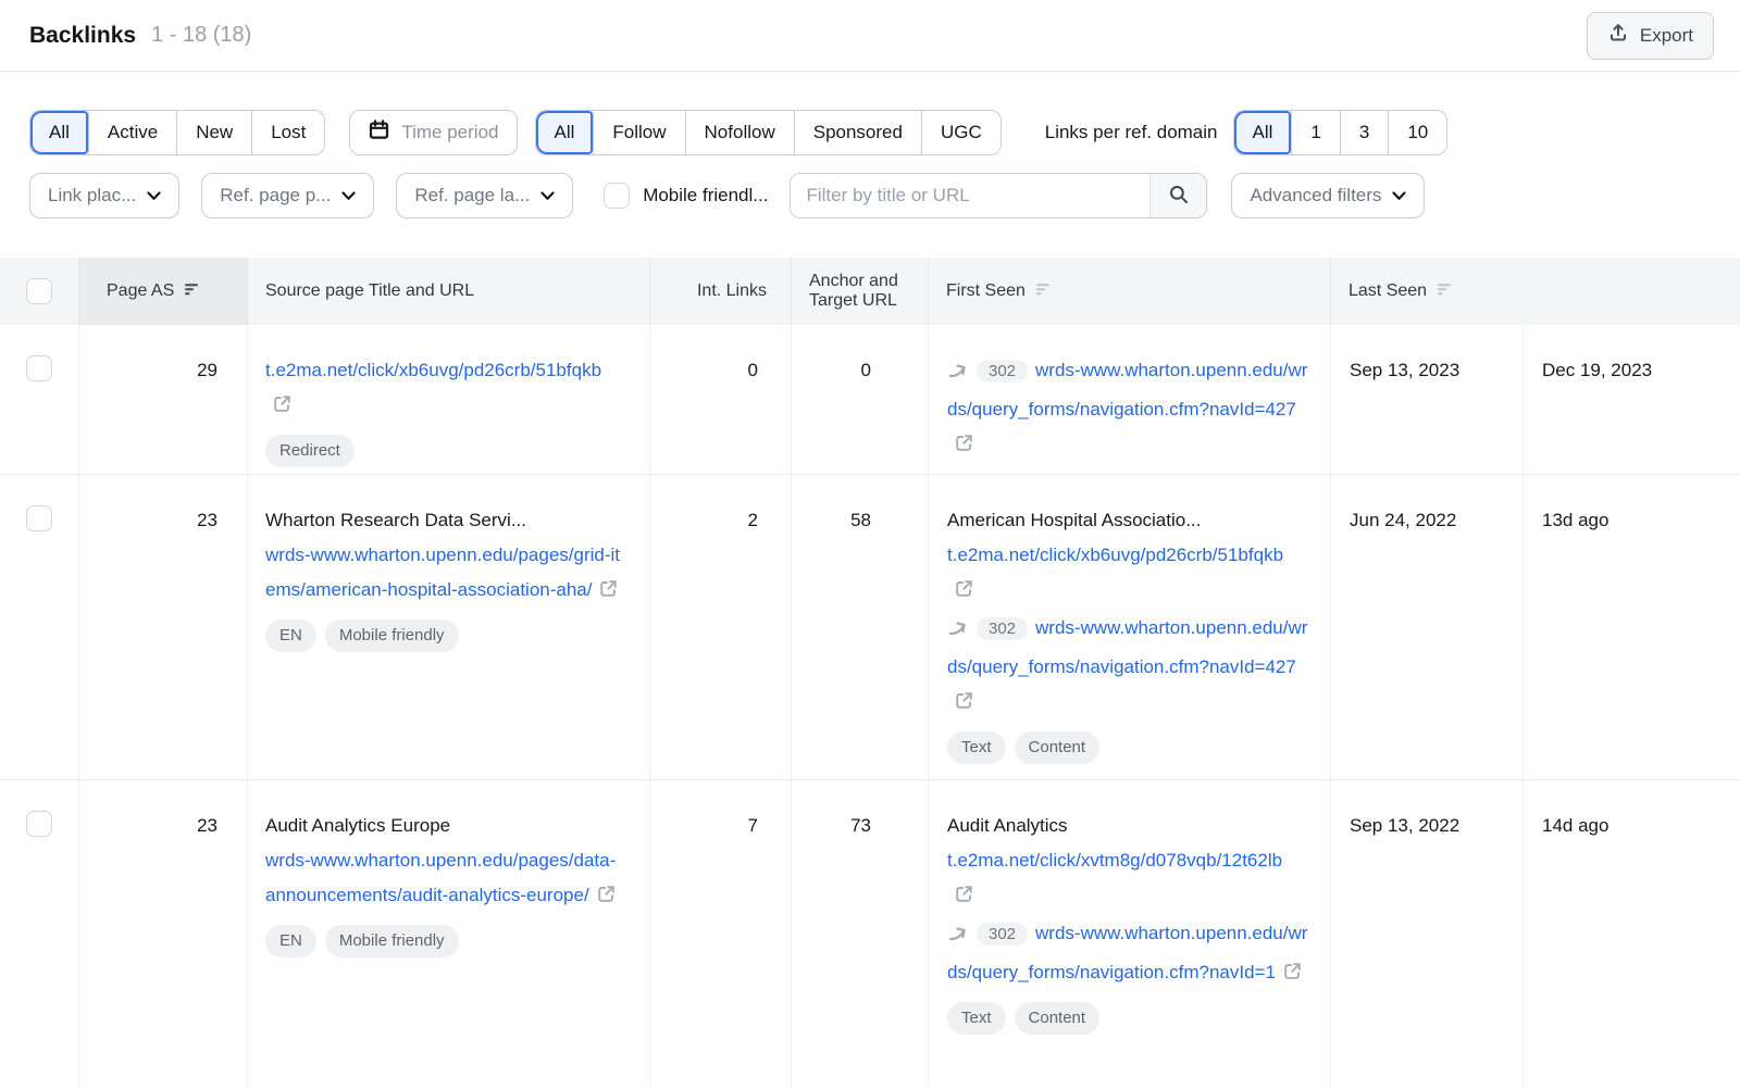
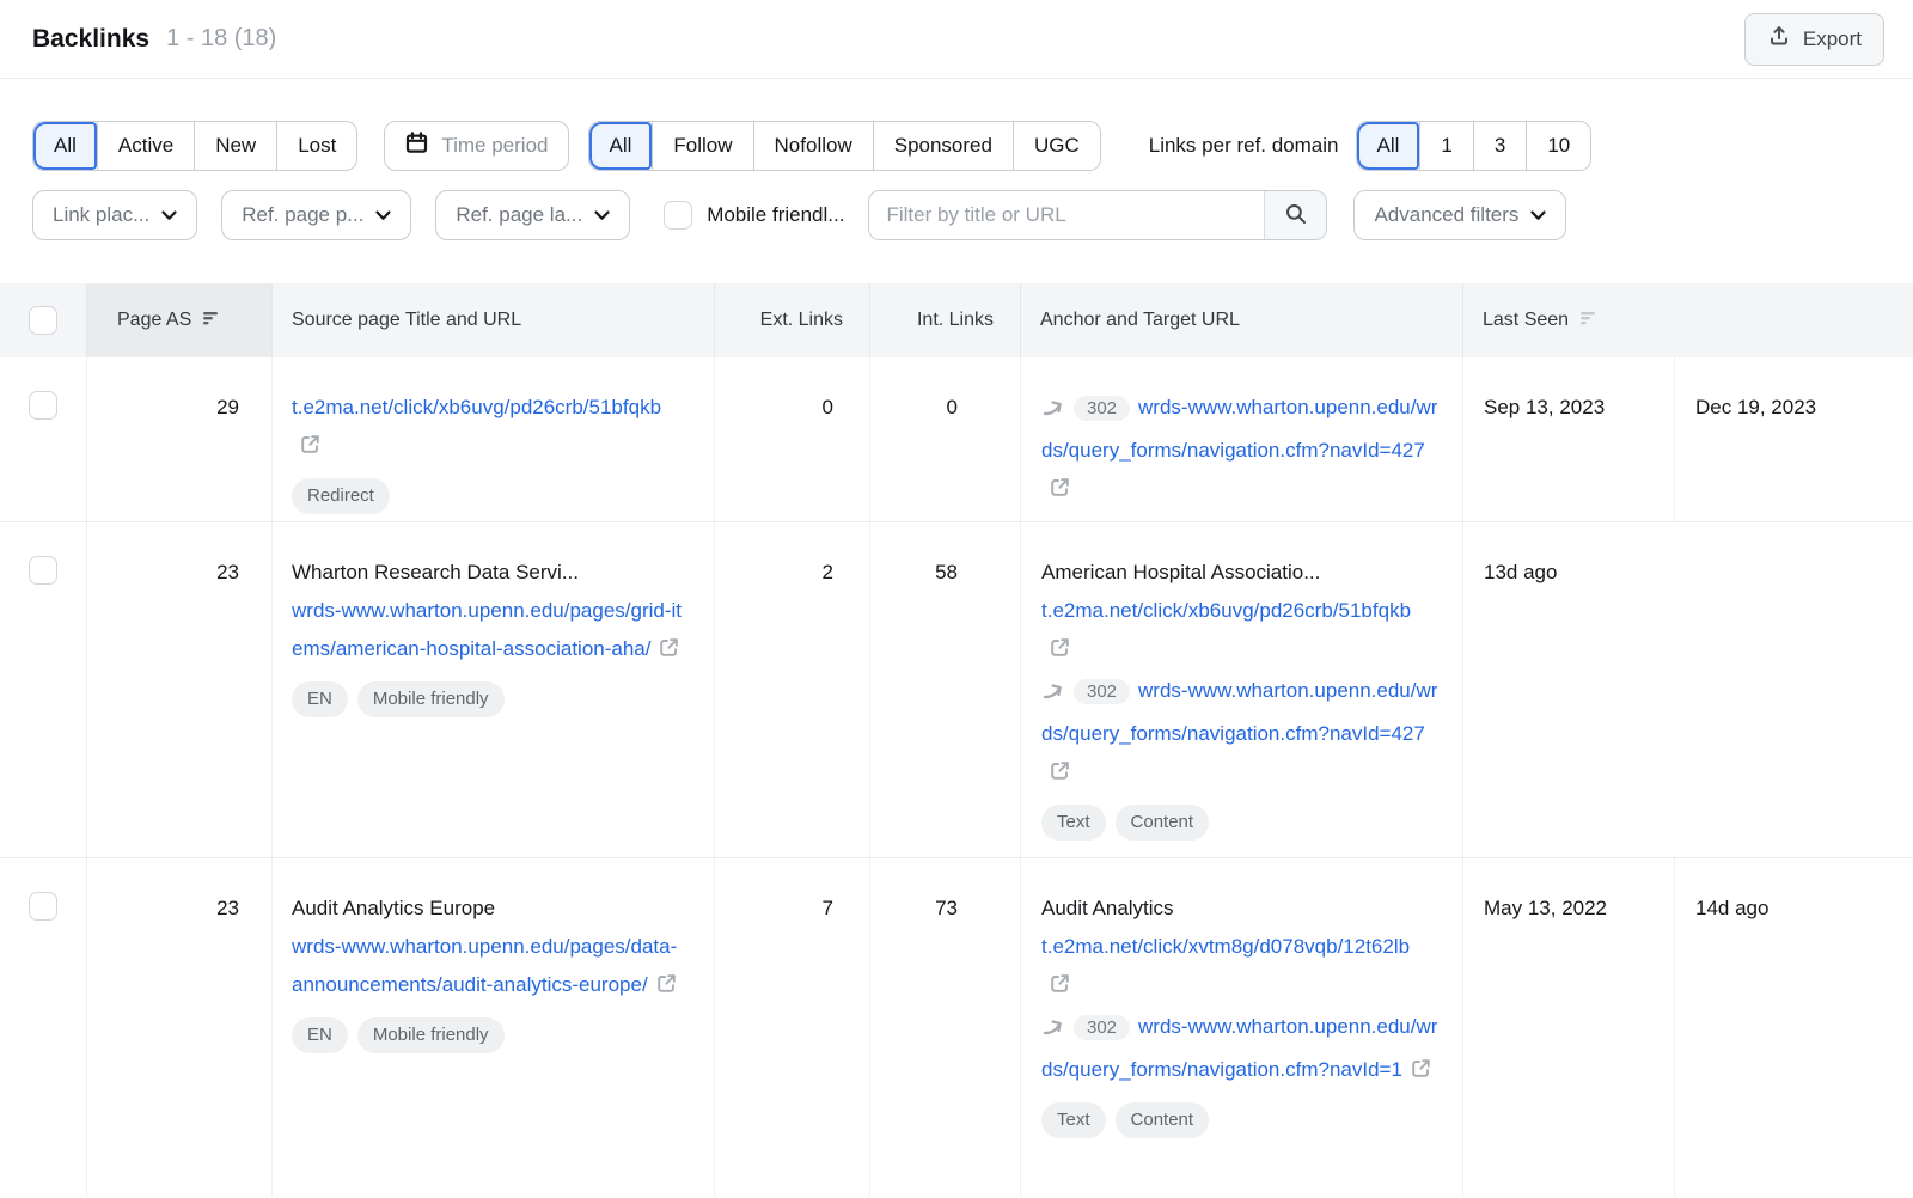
  Backlinks
  1 - 18 (18)
  Export
  All
  Active
  New
  Lost
  Time period
  All
  Follow
  Nofollow
  Sponsored
  UGC
  Links per ref. domain
  All
  1
  3
  10
  Link plac...
  Ref. page p...
  Ref. page la...
  Mobile friendl...
  Filter by title or URL
  Advanced filters
  Page AS
  Source page Title and URL
+ Ext. Links
  Int. Links
  Anchor and Target URL
- First Seen
  Last Seen
  29
  t.e2ma.net/click/xb6uvg/pd26crb/51bfqkb
  Redirect
  0
  0
  302 wrds-www.wharton.upenn.edu/wrds/query_forms/navigation.cfm?navId=427
  Sep 13, 2023
  Dec 19, 2023
  23
  Wharton Research Data Servi...
  wrds-www.wharton.upenn.edu/pages/grid-items/american-hospital-association-aha/
  EN
  Mobile friendly
  2
  58
  American Hospital Associatio...
  t.e2ma.net/click/xb6uvg/pd26crb/51bfqkb
  302 wrds-www.wharton.upenn.edu/wrds/query_forms/navigation.cfm?navId=427
  Text
  Content
- Jun 24, 2022
  13d ago
  23
  Audit Analytics Europe
  wrds-www.wharton.upenn.edu/pages/data-announcements/audit-analytics-europe/
  EN
  Mobile friendly
  7
  73
  Audit Analytics
  t.e2ma.net/click/xvtm8g/d078vqb/12t62lb
  302 wrds-www.wharton.upenn.edu/wrds/query_forms/navigation.cfm?navId=1
  Text
  Content
- Sep 13, 2022
+ May 13, 2022
  14d ago
